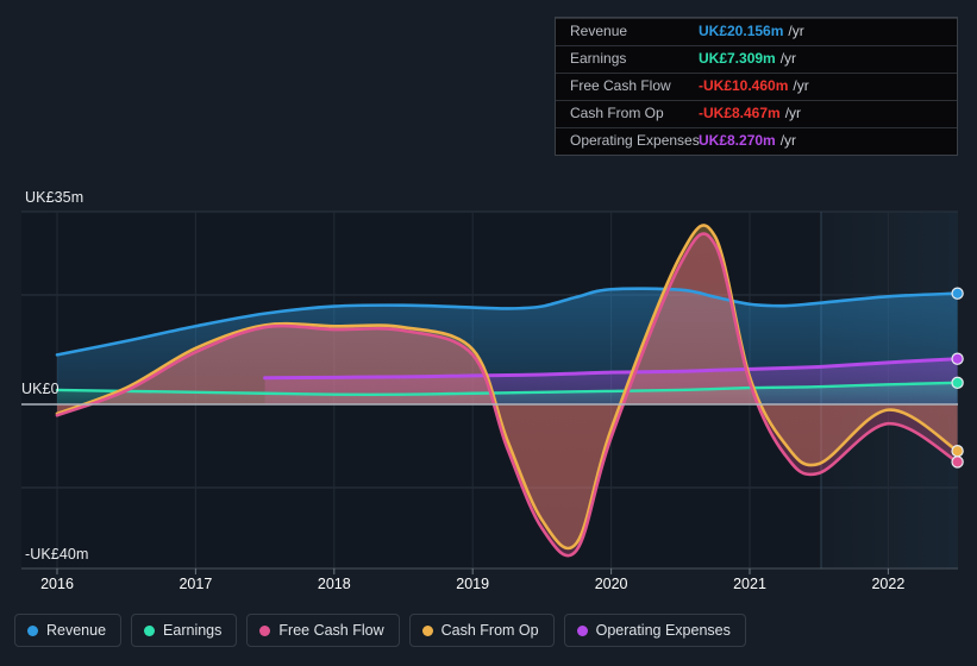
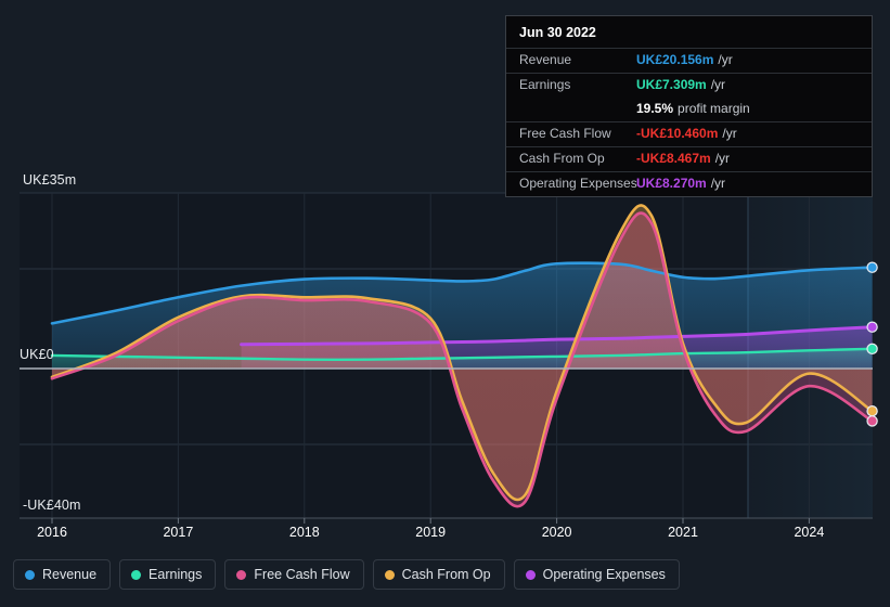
  UK£35m
  UK£0
  -UK£40m
  2016
  2017
  2018
  2019
  2020
  2021
- 2022
+ 2024
+ Jun 30 2022
  Revenue
  UK£20.156m
  /yr
  Earnings
  UK£7.309m
  /yr
+ 19.5%
+ profit margin
  Free Cash Flow
  -UK£10.460m
  /yr
  Cash From Op
  -UK£8.467m
  /yr
  Operating Expenses
  UK£8.270m
  /yr
  Revenue
  Earnings
  Free Cash Flow
  Cash From Op
  Operating Expenses
